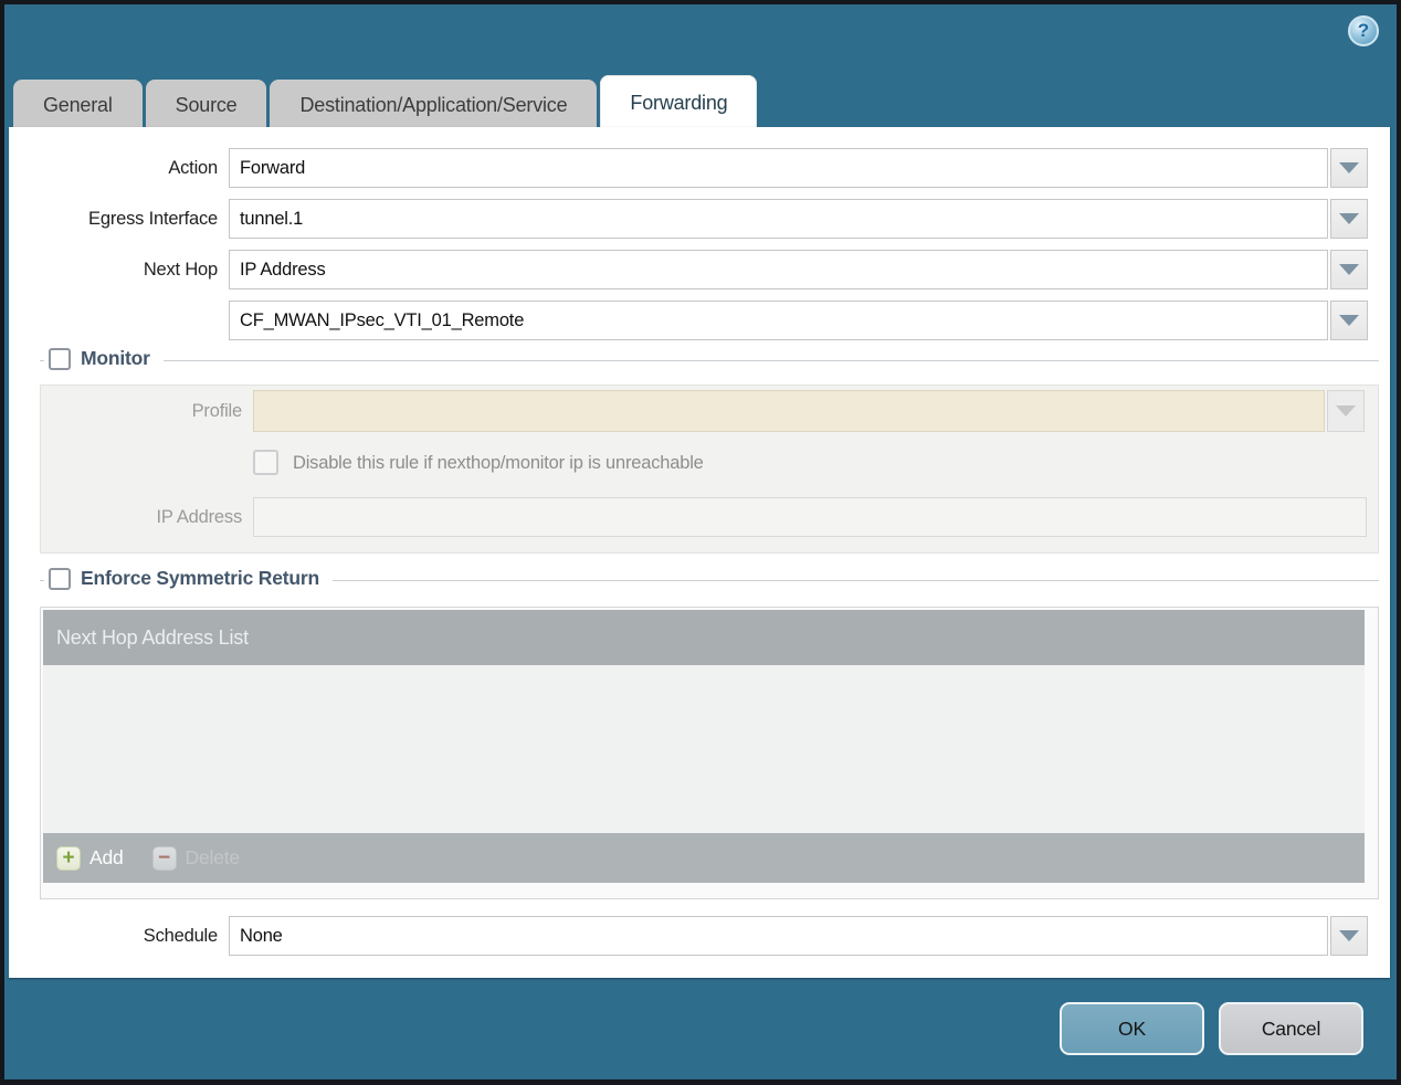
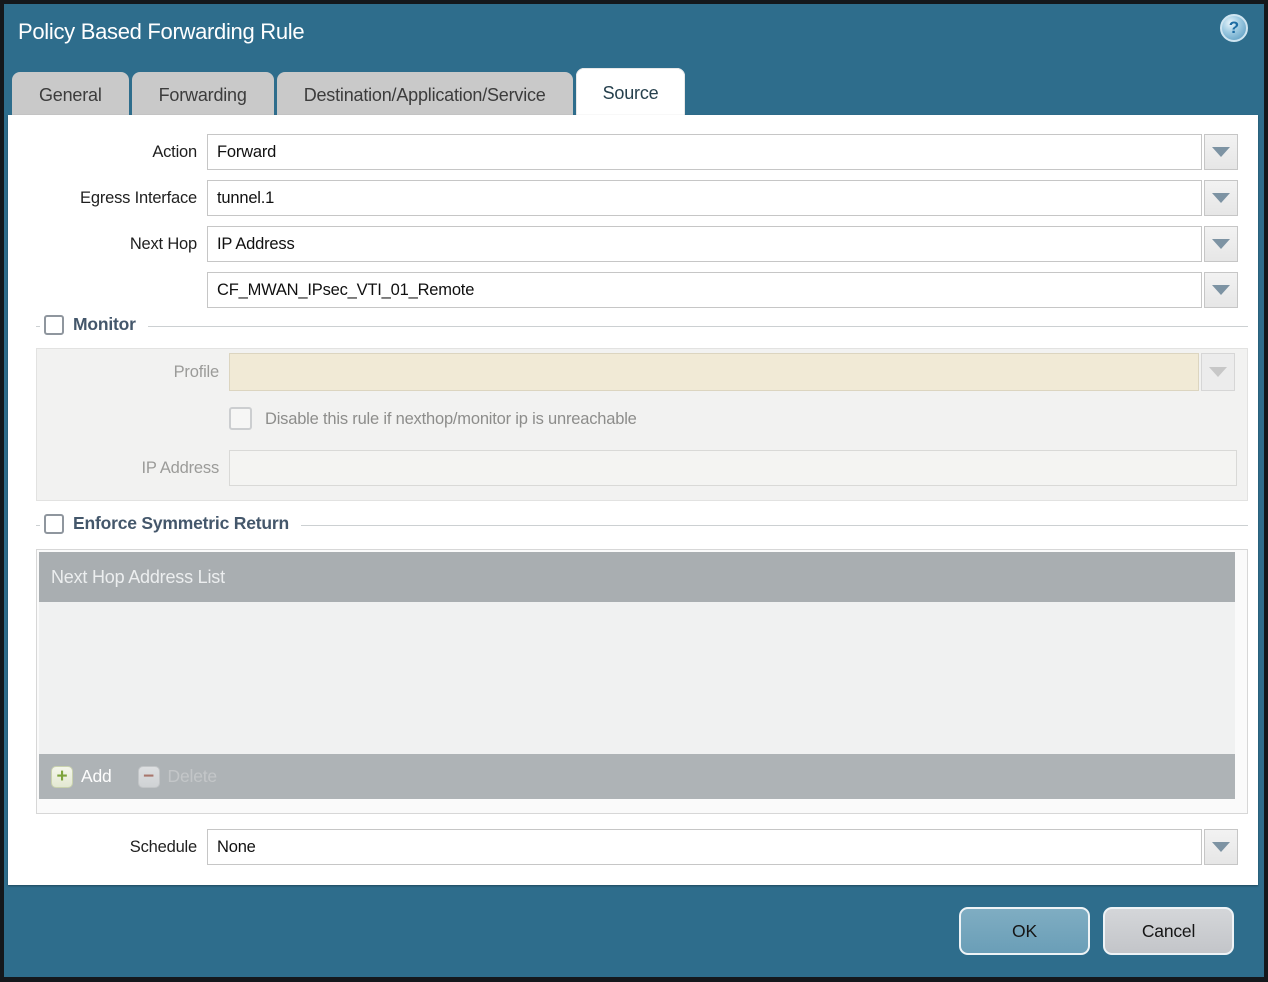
+ Policy Based Forwarding Rule
  ?
  General
- Source
+ Forwarding
  Destination/Application/Service
- Forwarding
+ Source
  Action
  Forward
  Egress Interface
  tunnel.1
  Next Hop
  IP Address
  CF_MWAN_IPsec_VTI_01_Remote
  Monitor
  Profile
  Disable this rule if nexthop/monitor ip is unreachable
  IP Address
  Enforce Symmetric Return
  Next Hop Address List
  +
  Add
  −
  Schedule
  None
  OK
  Cancel
